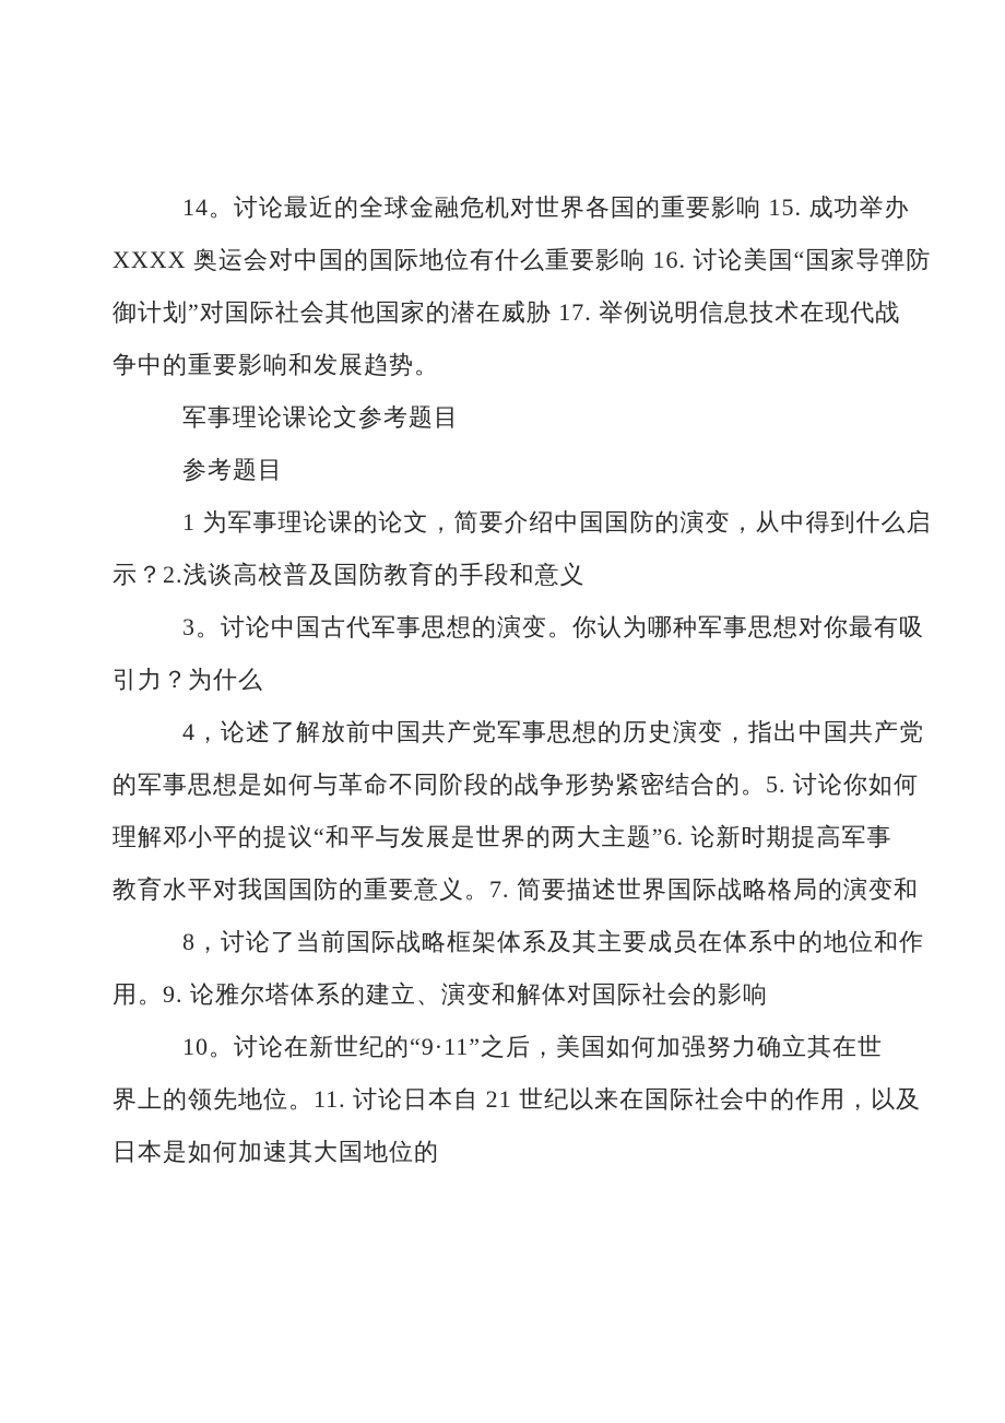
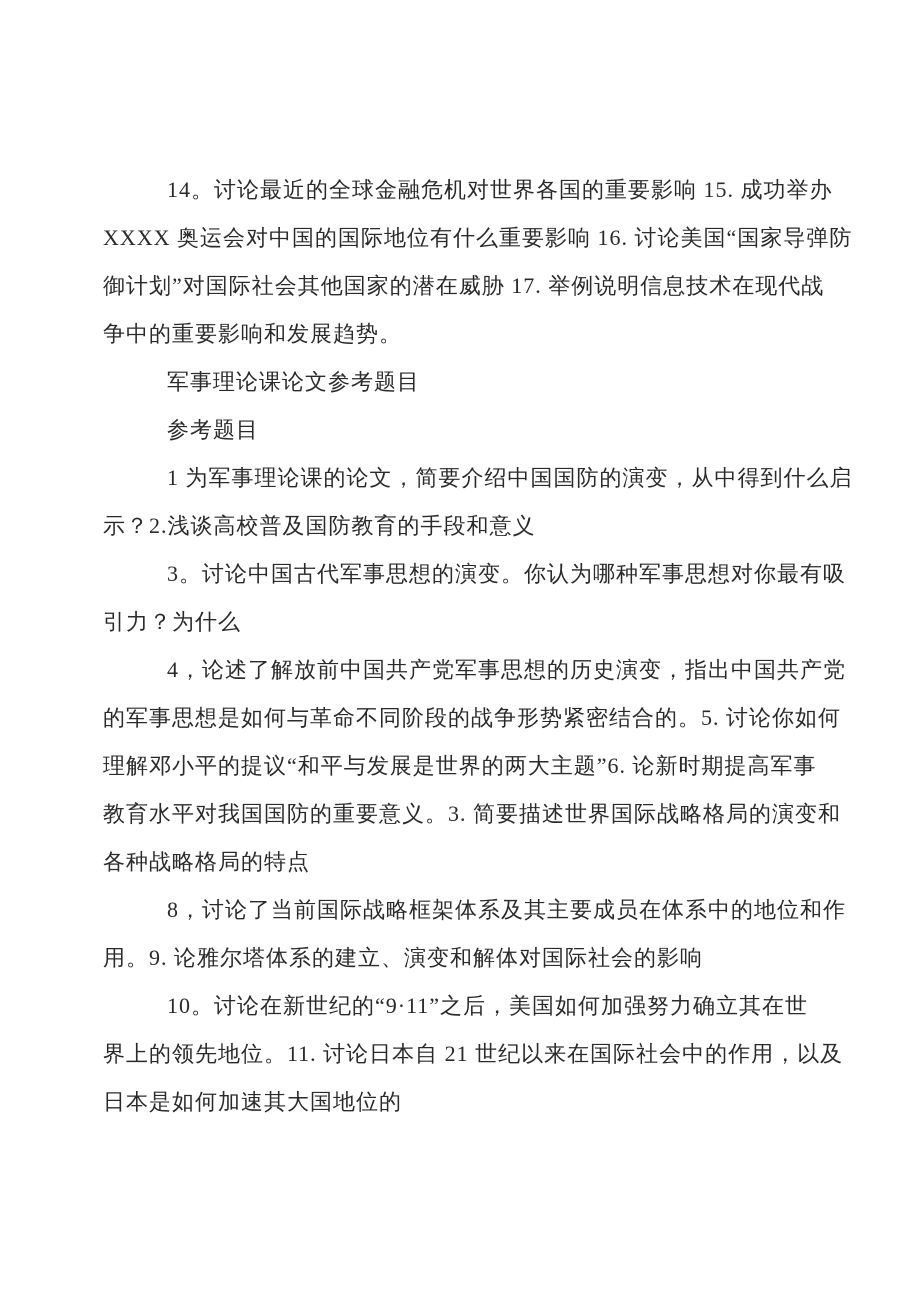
  14。讨论最近的全球金融危机对世界各国的重要影响 15. 成功举办
  XXXX 奥运会对中国的国际地位有什么重要影响 16. 讨论美国“国家导弹防
  御计划”对国际社会其他国家的潜在威胁 17. 举例说明信息技术在现代战
  争中的重要影响和发展趋势。
  军事理论课论文参考题目
  参考题目
  1 为军事理论课的论文，简要介绍中国国防的演变，从中得到什么启
  示？2.浅谈高校普及国防教育的手段和意义
  3。讨论中国古代军事思想的演变。你认为哪种军事思想对你最有吸
  引力？为什么
  4，论述了解放前中国共产党军事思想的历史演变，指出中国共产党
  的军事思想是如何与革命不同阶段的战争形势紧密结合的。5. 讨论你如何
  理解邓小平的提议“和平与发展是世界的两大主题”6. 论新时期提高军事
- 教育水平对我国国防的重要意义。7. 简要描述世界国际战略格局的演变和
+ 教育水平对我国国防的重要意义。3. 简要描述世界国际战略格局的演变和
+ 各种战略格局的特点
  8，讨论了当前国际战略框架体系及其主要成员在体系中的地位和作
  用。9. 论雅尔塔体系的建立、演变和解体对国际社会的影响
  10。讨论在新世纪的“9·11”之后，美国如何加强努力确立其在世
  界上的领先地位。11. 讨论日本自 21 世纪以来在国际社会中的作用，以及
  日本是如何加速其大国地位的
